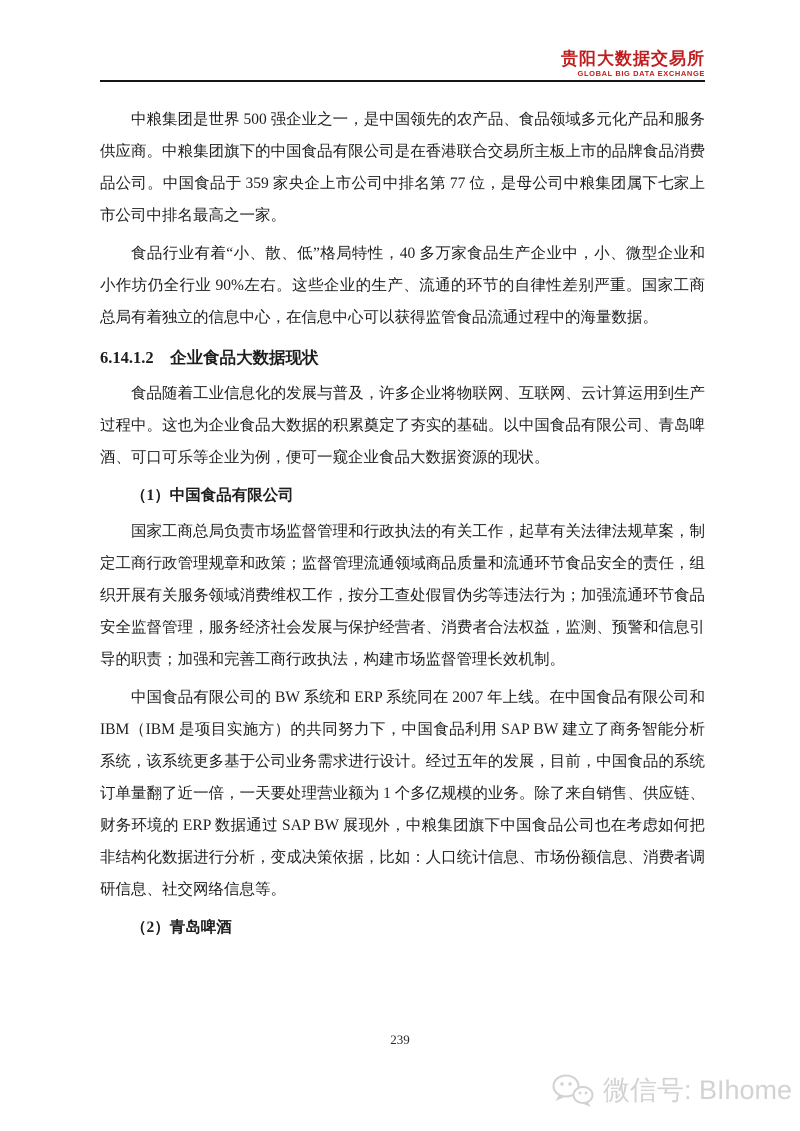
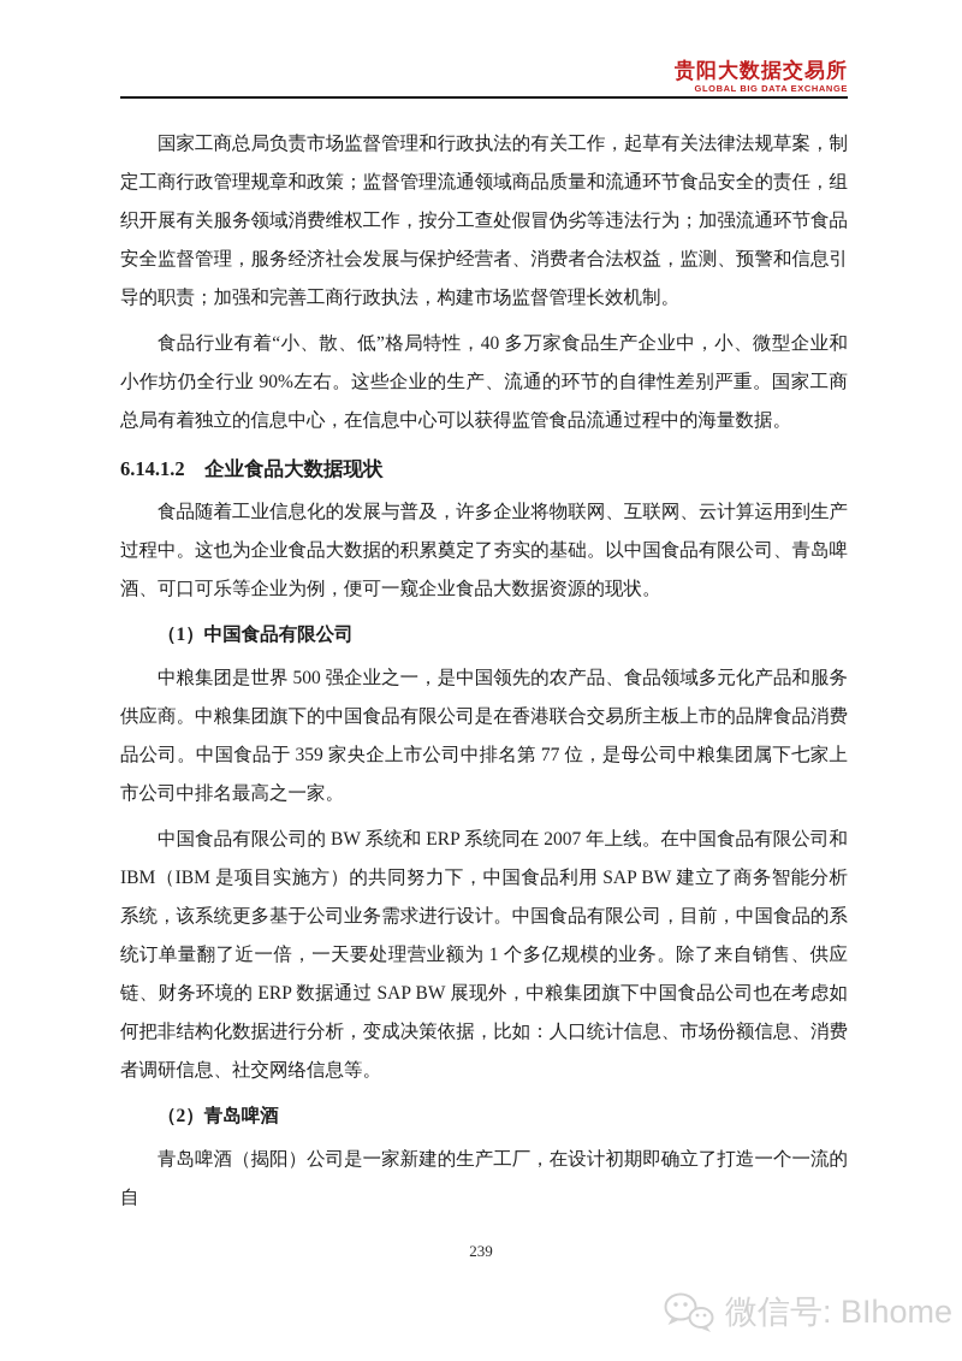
  贵阳大数据交易所
  GLOBAL BIG DATA EXCHANGE
- 中粮集团是世界 500 强企业之一，是中国领先的农产品、食品领域多元化产品和服务供应商。中粮集团旗下的中国食品有限公司是在香港联合交易所主板上市的品牌食品消费品公司。中国食品于 359 家央企上市公司中排名第 77 位，是母公司中粮集团属下七家上市公司中排名最高之一家。
+ 国家工商总局负责市场监督管理和行政执法的有关工作，起草有关法律法规草案，制定工商行政管理规章和政策；监督管理流通领域商品质量和流通环节食品安全的责任，组织开展有关服务领域消费维权工作，按分工查处假冒伪劣等违法行为；加强流通环节食品安全监督管理，服务经济社会发展与保护经营者、消费者合法权益，监测、预警和信息引导的职责；加强和完善工商行政执法，构建市场监督管理长效机制。
  食品行业有着“小、散、低”格局特性，40 多万家食品生产企业中，小、微型企业和小作坊仍全行业 90%左右。这些企业的生产、流通的环节的自律性差别严重。国家工商总局有着独立的信息中心，在信息中心可以获得监管食品流通过程中的海量数据。
  6.14.1.2 企业食品大数据现状
  食品随着工业信息化的发展与普及，许多企业将物联网、互联网、云计算运用到生产过程中。这也为企业食品大数据的积累奠定了夯实的基础。以中国食品有限公司、青岛啤酒、可口可乐等企业为例，便可一窥企业食品大数据资源的现状。
  （1）中国食品有限公司
- 国家工商总局负责市场监督管理和行政执法的有关工作，起草有关法律法规草案，制定工商行政管理规章和政策；监督管理流通领域商品质量和流通环节食品安全的责任，组织开展有关服务领域消费维权工作，按分工查处假冒伪劣等违法行为；加强流通环节食品安全监督管理，服务经济社会发展与保护经营者、消费者合法权益，监测、预警和信息引导的职责；加强和完善工商行政执法，构建市场监督管理长效机制。
+ 中粮集团是世界 500 强企业之一，是中国领先的农产品、食品领域多元化产品和服务供应商。中粮集团旗下的中国食品有限公司是在香港联合交易所主板上市的品牌食品消费品公司。中国食品于 359 家央企上市公司中排名第 77 位，是母公司中粮集团属下七家上市公司中排名最高之一家。
- 中国食品有限公司的 BW 系统和 ERP 系统同在 2007 年上线。在中国食品有限公司和 IBM（IBM 是项目实施方）的共同努力下，中国食品利用 SAP BW 建立了商务智能分析系统，该系统更多基于公司业务需求进行设计。经过五年的发展，目前，中国食品的系统订单量翻了近一倍，一天要处理营业额为 1 个多亿规模的业务。除了来自销售、供应链、财务环境的 ERP 数据通过 SAP BW 展现外，中粮集团旗下中国食品公司也在考虑如何把非结构化数据进行分析，变成决策依据，比如：人口统计信息、市场份额信息、消费者调研信息、社交网络信息等。
+ 中国食品有限公司的 BW 系统和 ERP 系统同在 2007 年上线。在中国食品有限公司和 IBM（IBM 是项目实施方）的共同努力下，中国食品利用 SAP BW 建立了商务智能分析系统，该系统更多基于公司业务需求进行设计。中国食品有限公司，目前，中国食品的系统订单量翻了近一倍，一天要处理营业额为 1 个多亿规模的业务。除了来自销售、供应链、财务环境的 ERP 数据通过 SAP BW 展现外，中粮集团旗下中国食品公司也在考虑如何把非结构化数据进行分析，变成决策依据，比如：人口统计信息、市场份额信息、消费者调研信息、社交网络信息等。
  （2）青岛啤酒
+ 青岛啤酒（揭阳）公司是一家新建的生产工厂，在设计初期即确立了打造一个一流的自
  239
  微信号: BIhome
